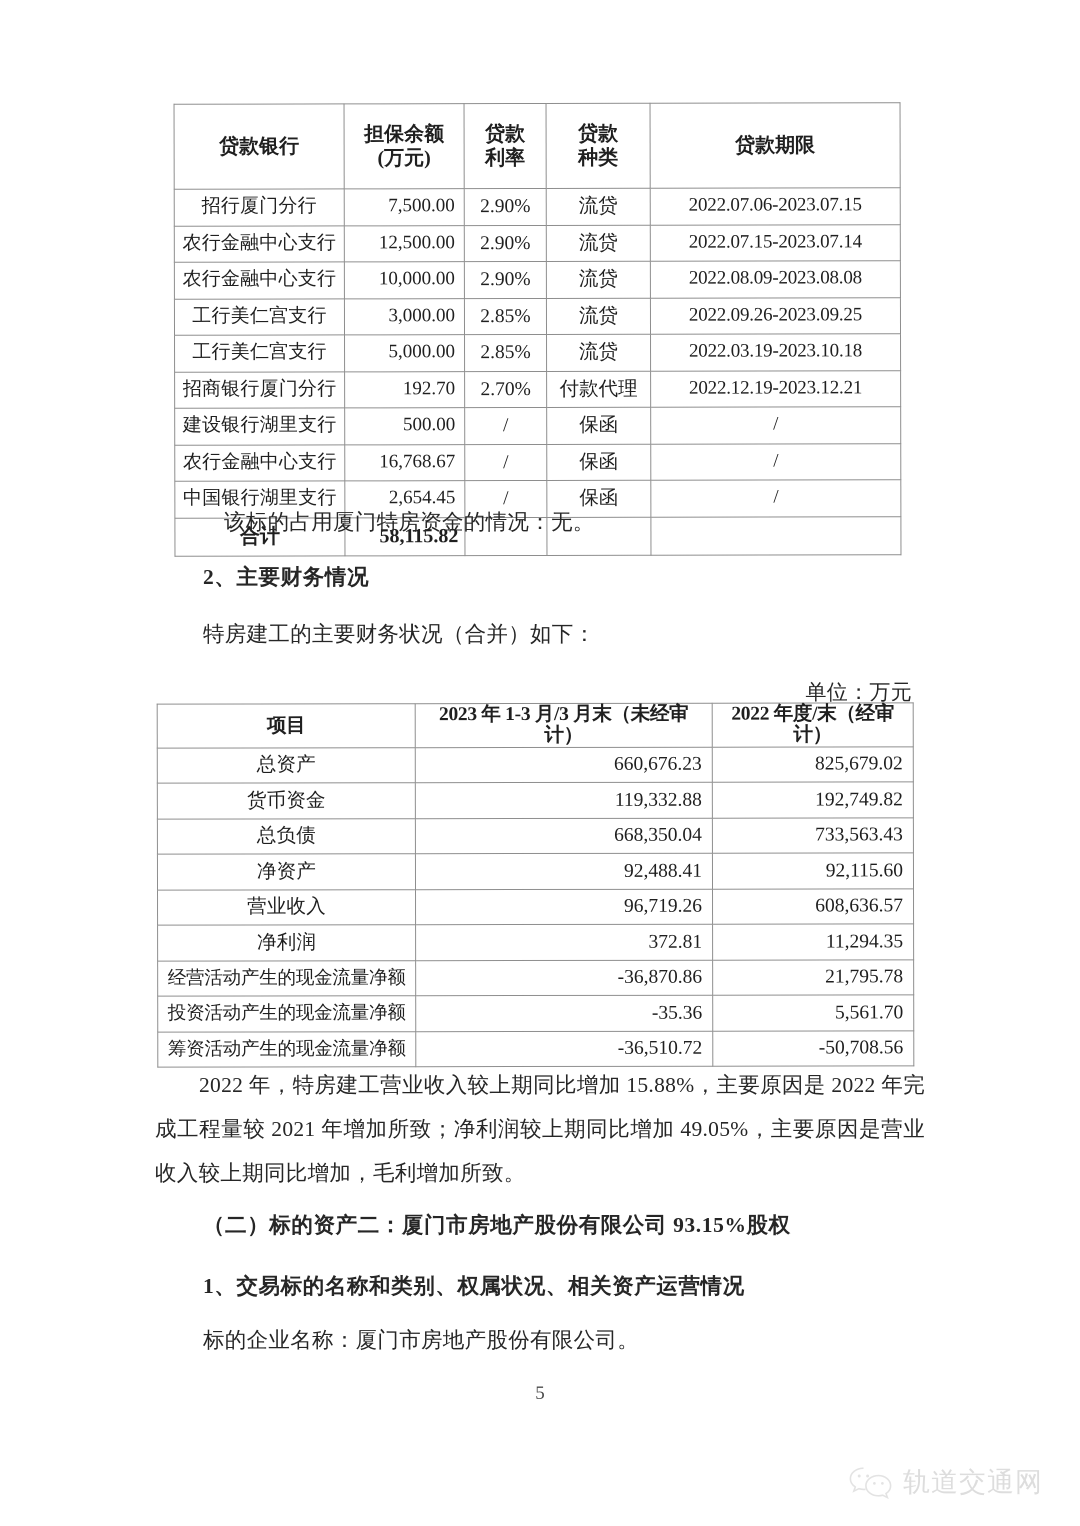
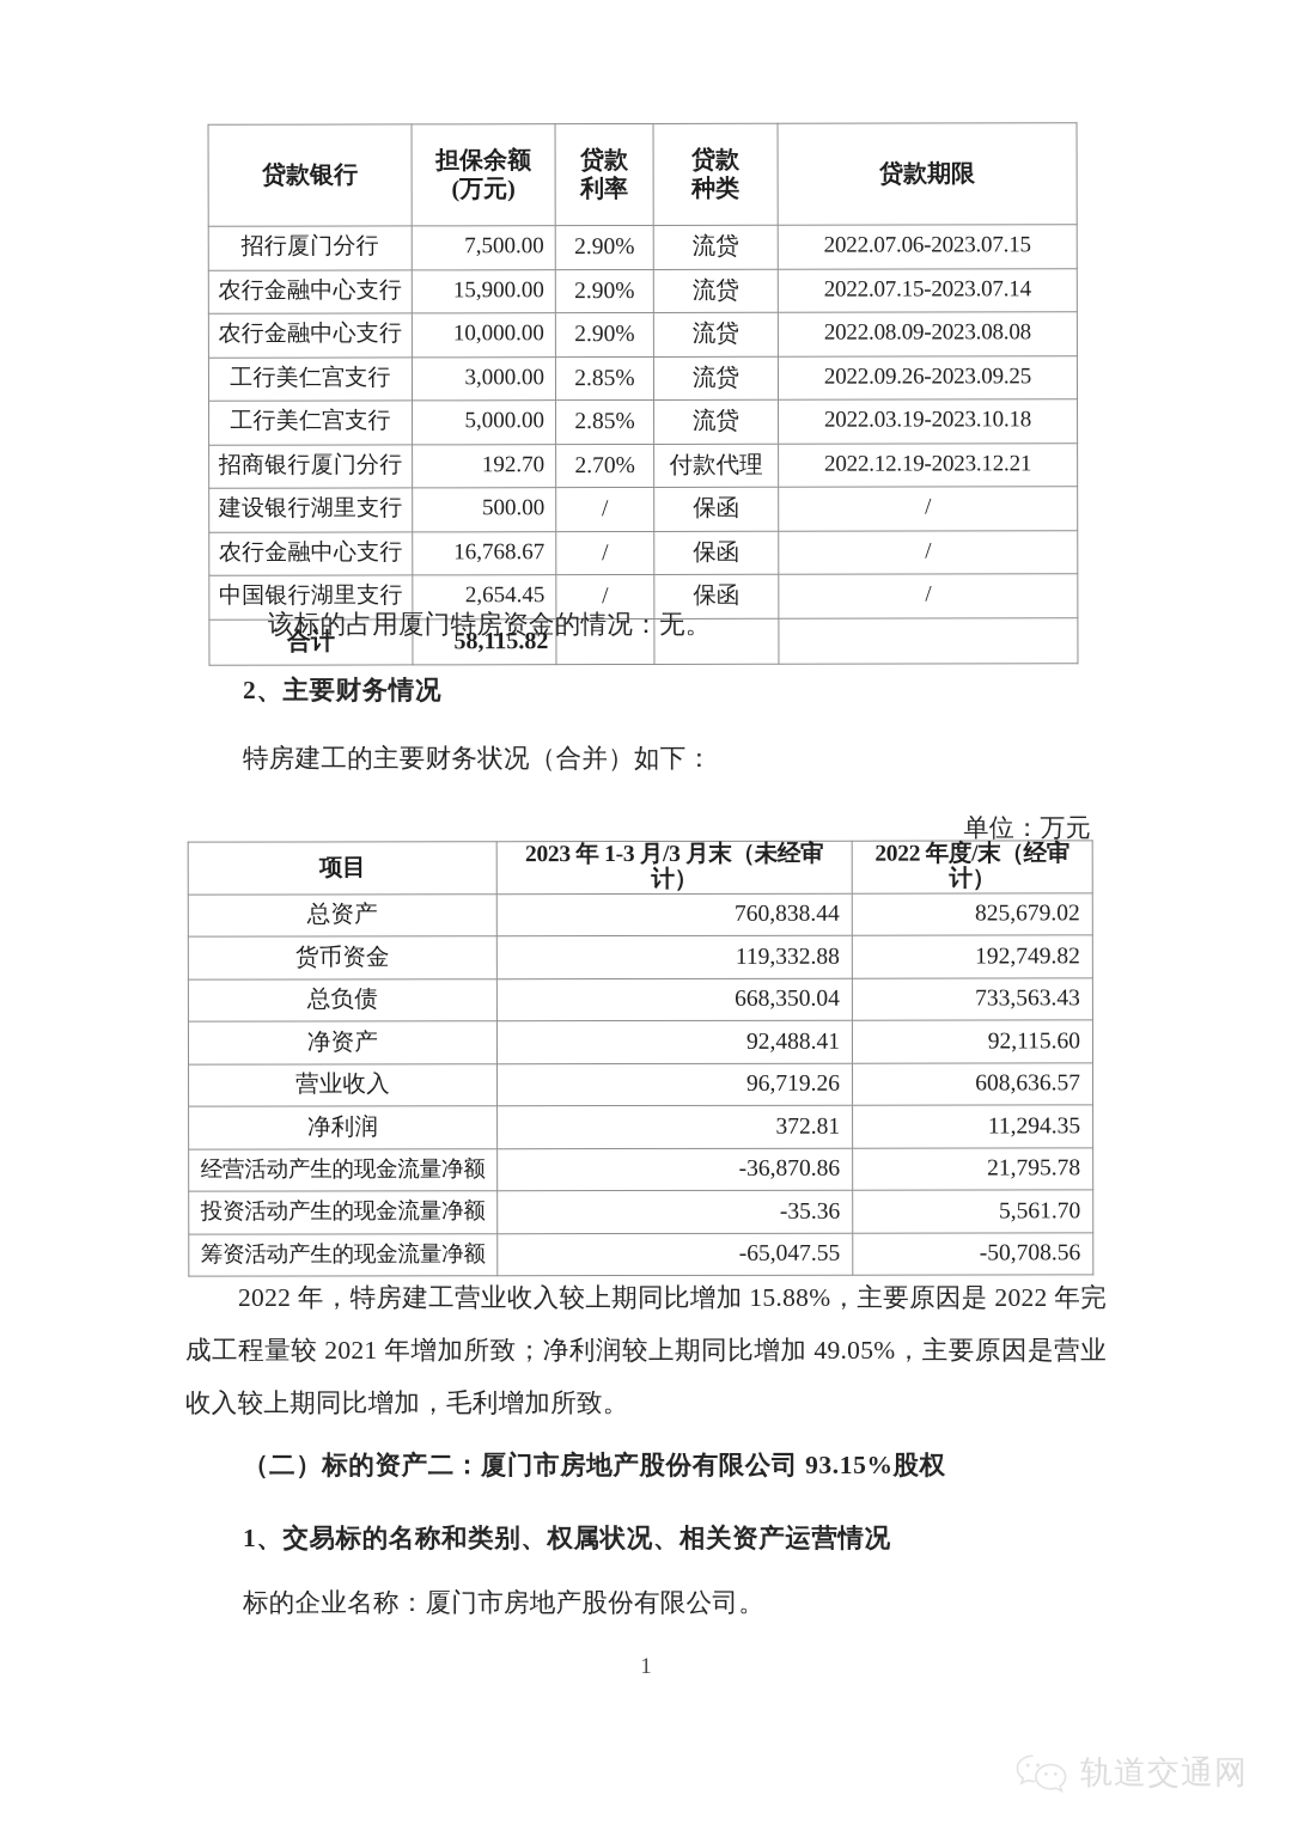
  贷款银行	担保余额 (万元)	贷款 利率	贷款 种类	贷款期限
  招行厦门分行	7,500.00	2.90%	流贷	2022.07.06-2023.07.15
- 农行金融中心支行	12,500.00	2.90%	流贷	2022.07.15-2023.07.14
+ 农行金融中心支行	15,900.00	2.90%	流贷	2022.07.15-2023.07.14
  农行金融中心支行	10,000.00	2.90%	流贷	2022.08.09-2023.08.08
  工行美仁宫支行	3,000.00	2.85%	流贷	2022.09.26-2023.09.25
  工行美仁宫支行	5,000.00	2.85%	流贷	2022.03.19-2023.10.18
  招商银行厦门分行	192.70	2.70%	付款代理	2022.12.19-2023.12.21
  建设银行湖里支行	500.00	/	保函	/
  农行金融中心支行	16,768.67	/	保函	/
  中国银行湖里支行	2,654.45	/	保函	/
  合计	58,115.82
  该标的占用厦门特房资金的情况：无。
  2、主要财务情况
  特房建工的主要财务状况（合并）如下：
  单位：万元
  项目	2023 年 1-3 月/3 月末（未经审计）	2022 年度/末（经审计）
- 总资产	660,676.23	825,679.02
+ 总资产	760,838.44	825,679.02
  货币资金	119,332.88	192,749.82
  总负债	668,350.04	733,563.43
  净资产	92,488.41	92,115.60
  营业收入	96,719.26	608,636.57
  净利润	372.81	11,294.35
  经营活动产生的现金流量净额	-36,870.86	21,795.78
  投资活动产生的现金流量净额	-35.36	5,561.70
- 筹资活动产生的现金流量净额	-36,510.72	-50,708.56
+ 筹资活动产生的现金流量净额	-65,047.55	-50,708.56
  2022 年，特房建工营业收入较上期同比增加 15.88%，主要原因是 2022 年完成工程量较 2021 年增加所致；净利润较上期同比增加 49.05%，主要原因是营业收入较上期同比增加，毛利增加所致。
  （二）标的资产二：厦门市房地产股份有限公司 93.15%股权
  1、交易标的名称和类别、权属状况、相关资产运营情况
  标的企业名称：厦门市房地产股份有限公司。
- 5
+ 1
  轨道交通网
